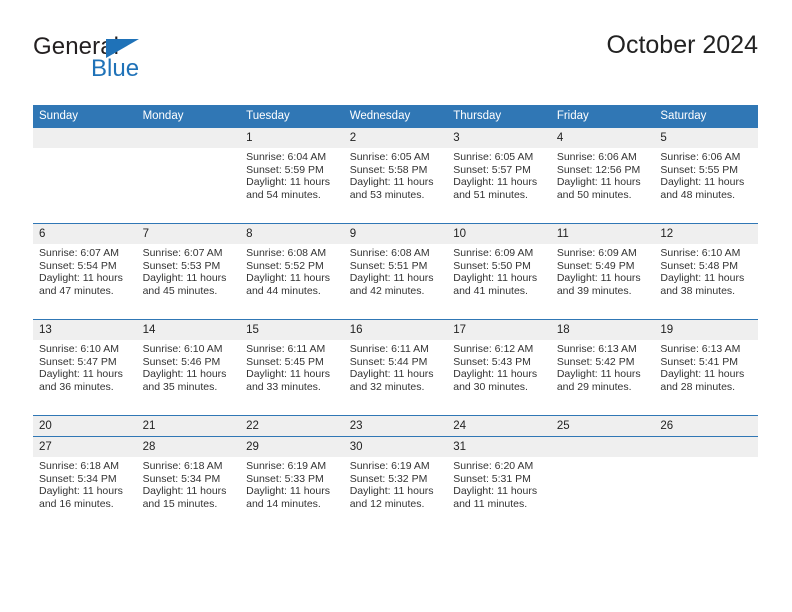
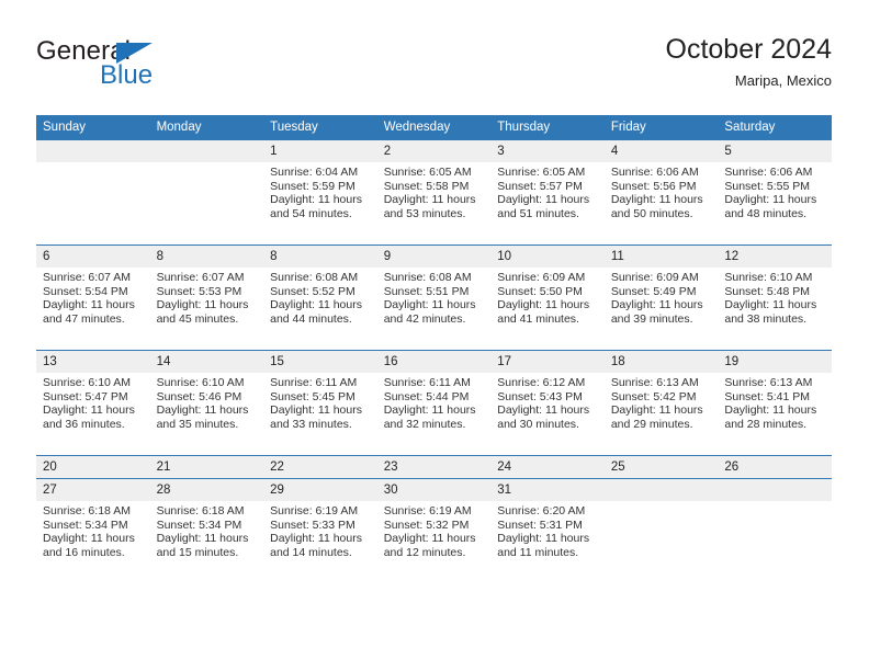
  General
  Blue
  October 2024
+ Maripa, Mexico
  Sunday	Monday	Tuesday	Wednesday	Thursday	Friday	Saturday
  		1	2	3	4	5
- 		Sunrise: 6:04 AMSunset: 5:59 PMDaylight: 11 hoursand 54 minutes.	Sunrise: 6:05 AMSunset: 5:58 PMDaylight: 11 hoursand 53 minutes.	Sunrise: 6:05 AMSunset: 5:57 PMDaylight: 11 hoursand 51 minutes.	Sunrise: 6:06 AMSunset: 12:56 PMDaylight: 11 hoursand 50 minutes.	Sunrise: 6:06 AMSunset: 5:55 PMDaylight: 11 hoursand 48 minutes.
+ 		Sunrise: 6:04 AMSunset: 5:59 PMDaylight: 11 hoursand 54 minutes.	Sunrise: 6:05 AMSunset: 5:58 PMDaylight: 11 hoursand 53 minutes.	Sunrise: 6:05 AMSunset: 5:57 PMDaylight: 11 hoursand 51 minutes.	Sunrise: 6:06 AMSunset: 5:56 PMDaylight: 11 hoursand 50 minutes.	Sunrise: 6:06 AMSunset: 5:55 PMDaylight: 11 hoursand 48 minutes.
- 6	7	8	9	10	11	12
+ 6	8	8	9	10	11	12
  Sunrise: 6:07 AMSunset: 5:54 PMDaylight: 11 hoursand 47 minutes.	Sunrise: 6:07 AMSunset: 5:53 PMDaylight: 11 hoursand 45 minutes.	Sunrise: 6:08 AMSunset: 5:52 PMDaylight: 11 hoursand 44 minutes.	Sunrise: 6:08 AMSunset: 5:51 PMDaylight: 11 hoursand 42 minutes.	Sunrise: 6:09 AMSunset: 5:50 PMDaylight: 11 hoursand 41 minutes.	Sunrise: 6:09 AMSunset: 5:49 PMDaylight: 11 hoursand 39 minutes.	Sunrise: 6:10 AMSunset: 5:48 PMDaylight: 11 hoursand 38 minutes.
  13	14	15	16	17	18	19
  Sunrise: 6:10 AMSunset: 5:47 PMDaylight: 11 hoursand 36 minutes.	Sunrise: 6:10 AMSunset: 5:46 PMDaylight: 11 hoursand 35 minutes.	Sunrise: 6:11 AMSunset: 5:45 PMDaylight: 11 hoursand 33 minutes.	Sunrise: 6:11 AMSunset: 5:44 PMDaylight: 11 hoursand 32 minutes.	Sunrise: 6:12 AMSunset: 5:43 PMDaylight: 11 hoursand 30 minutes.	Sunrise: 6:13 AMSunset: 5:42 PMDaylight: 11 hoursand 29 minutes.	Sunrise: 6:13 AMSunset: 5:41 PMDaylight: 11 hoursand 28 minutes.
  20	21	22	23	24	25	26
  27	28	29	30	31
  Sunrise: 6:18 AMSunset: 5:34 PMDaylight: 11 hoursand 16 minutes.	Sunrise: 6:18 AMSunset: 5:34 PMDaylight: 11 hoursand 15 minutes.	Sunrise: 6:19 AMSunset: 5:33 PMDaylight: 11 hoursand 14 minutes.	Sunrise: 6:19 AMSunset: 5:32 PMDaylight: 11 hoursand 12 minutes.	Sunrise: 6:20 AMSunset: 5:31 PMDaylight: 11 hoursand 11 minutes.
